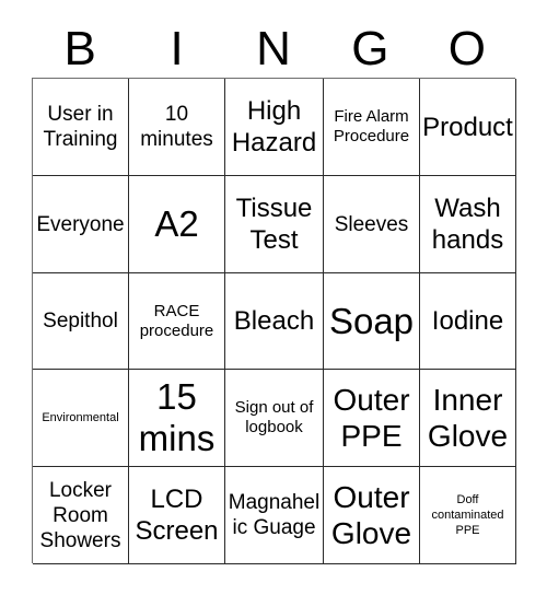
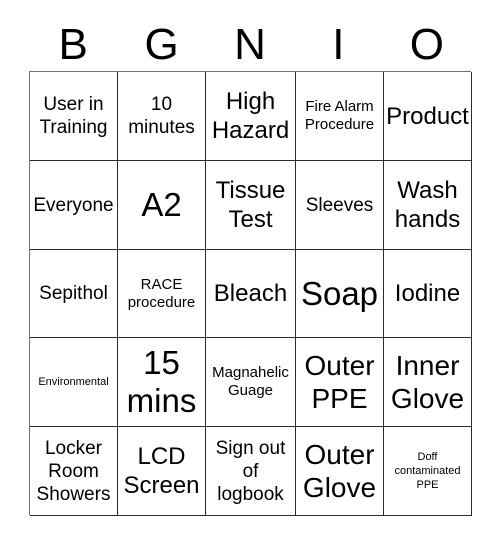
  B
- I
+ G
  N
- G
+ I
  O
  User in Training
  10 minutes
  High Hazard
  Fire Alarm Procedure
  Product
  Everyone
  A2
  Tissue Test
  Sleeves
  Wash hands
  Sepithol
  RACE procedure
  Bleach
  Soap
  Iodine
  Environmental
  15 mins
- Sign out of logbook
+ Magnahelic Guage
  Outer PPE
  Inner Glove
  Locker Room Showers
  LCD Screen
- Magnahelic Guage
+ Sign out of logbook
  Outer Glove
  Doff contaminated PPE
